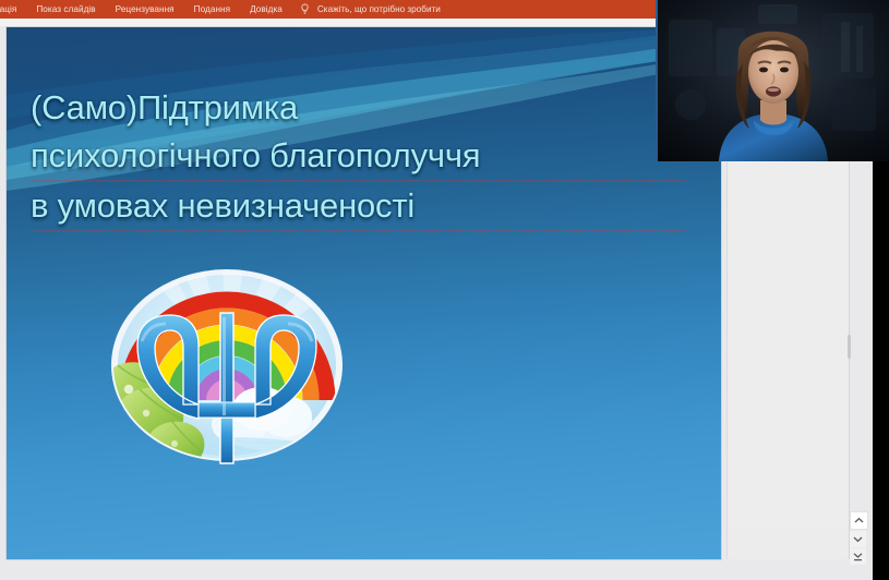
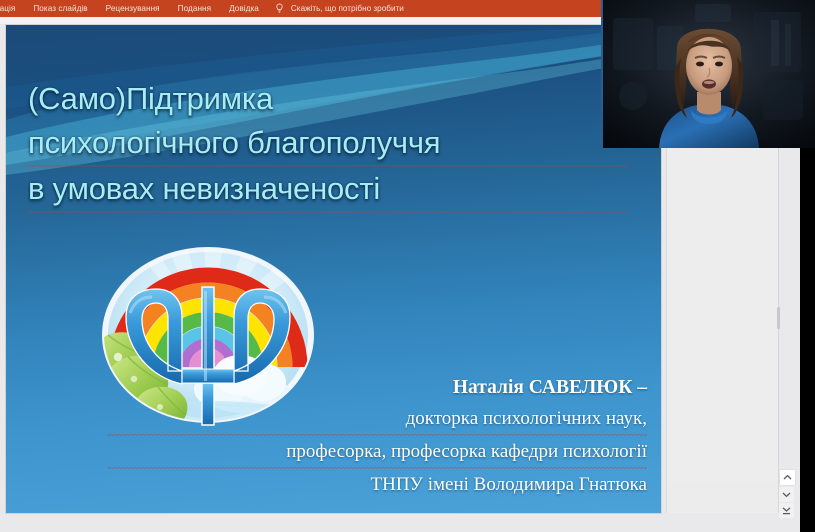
  ація
  Показ слайдів
  Рецензування
  Подання
  Довідка
  Скажіть, що потрібно зробити
  (Само)Підтримка
  психологічного благополуччя
  в умовах невизначеності
+ Наталія САВЕЛЮК –
+ докторка психологічних наук,
+ професорка, професорка кафедри психології
+ ТНПУ імені Володимира Гнатюка
